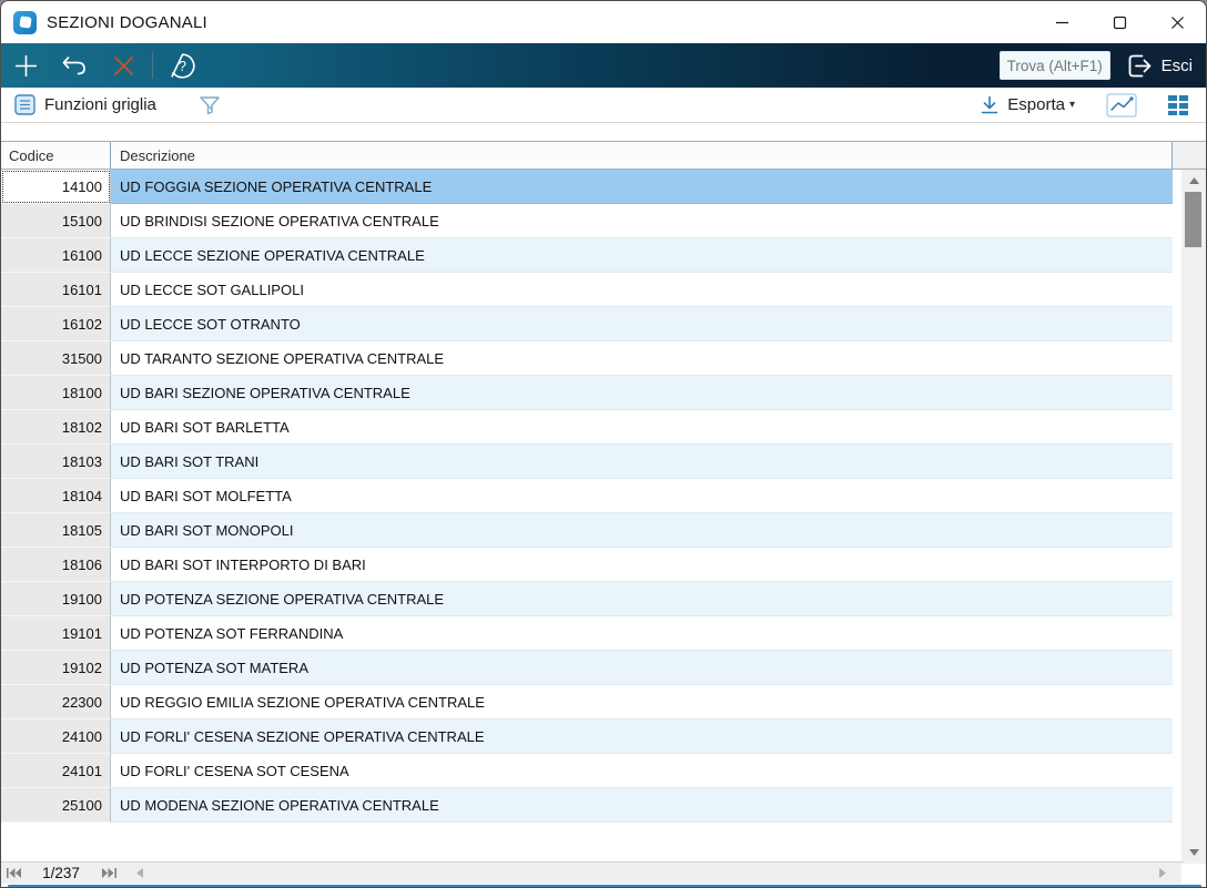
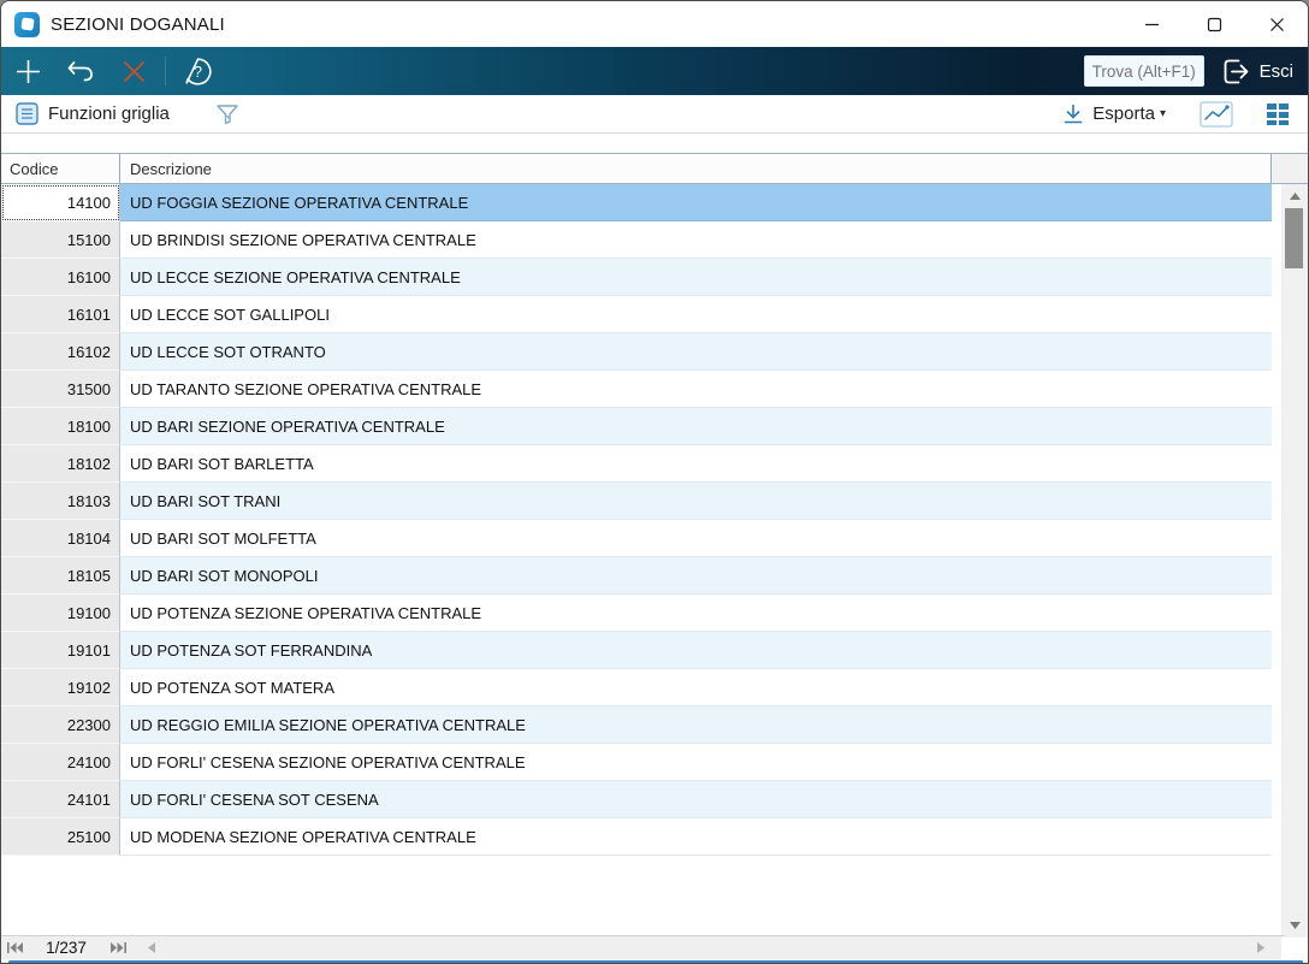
  SEZIONI DOGANALI
  ?
  Trova (Alt+F1)
  Esci
  Funzioni griglia
  Esporta
  ▾
  Codice
  Descrizione
  14100
  UD FOGGIA SEZIONE OPERATIVA CENTRALE
  15100
  UD BRINDISI SEZIONE OPERATIVA CENTRALE
  16100
  UD LECCE SEZIONE OPERATIVA CENTRALE
  16101
  UD LECCE SOT GALLIPOLI
  16102
  UD LECCE SOT OTRANTO
  31500
  UD TARANTO SEZIONE OPERATIVA CENTRALE
  18100
  UD BARI SEZIONE OPERATIVA CENTRALE
  18102
  UD BARI SOT BARLETTA
  18103
  UD BARI SOT TRANI
  18104
  UD BARI SOT MOLFETTA
  18105
  UD BARI SOT MONOPOLI
- 18106
- UD BARI SOT INTERPORTO DI BARI
  19100
  UD POTENZA SEZIONE OPERATIVA CENTRALE
  19101
  UD POTENZA SOT FERRANDINA
  19102
  UD POTENZA SOT MATERA
  22300
  UD REGGIO EMILIA SEZIONE OPERATIVA CENTRALE
  24100
  UD FORLI' CESENA SEZIONE OPERATIVA CENTRALE
  24101
  UD FORLI' CESENA SOT CESENA
  25100
  UD MODENA SEZIONE OPERATIVA CENTRALE
  1/237
